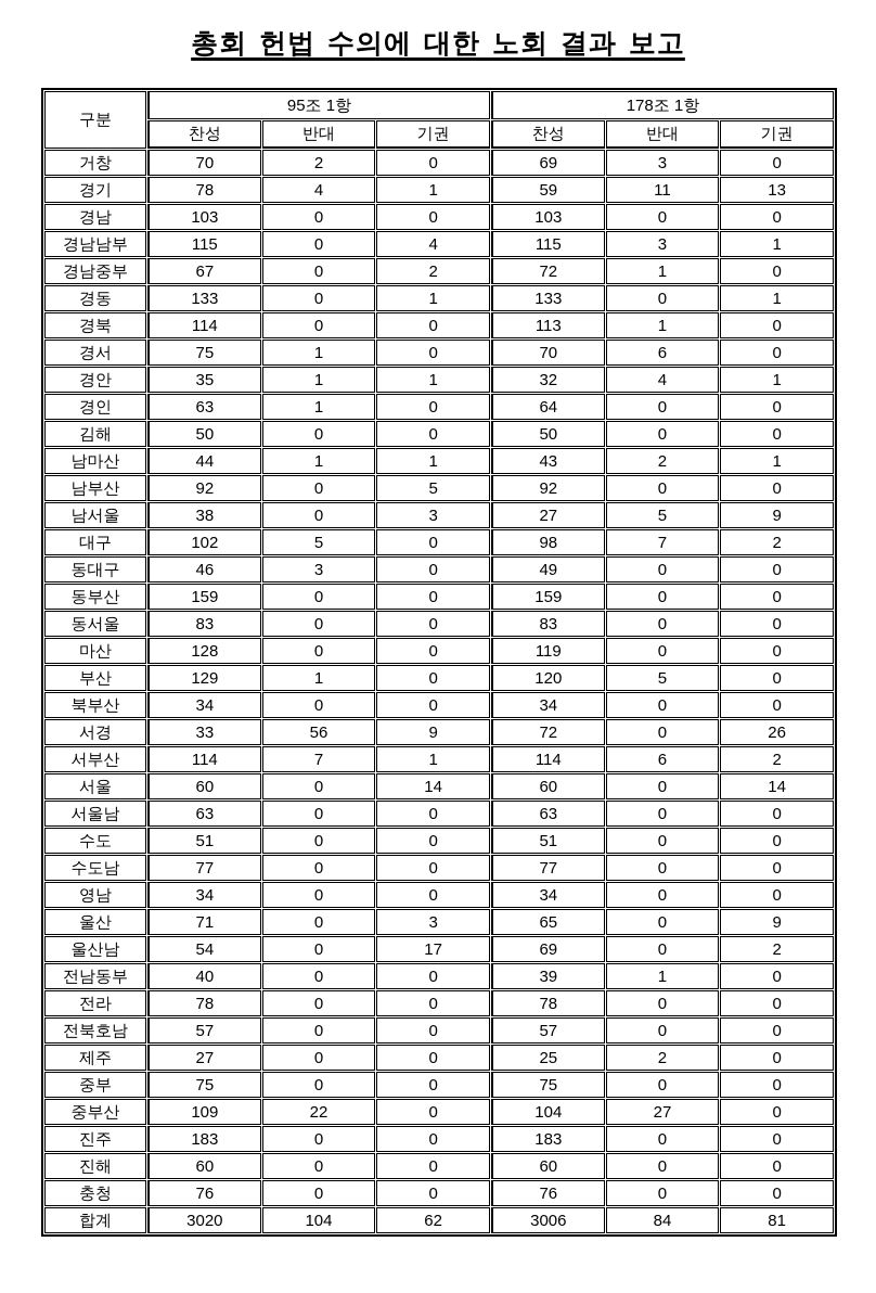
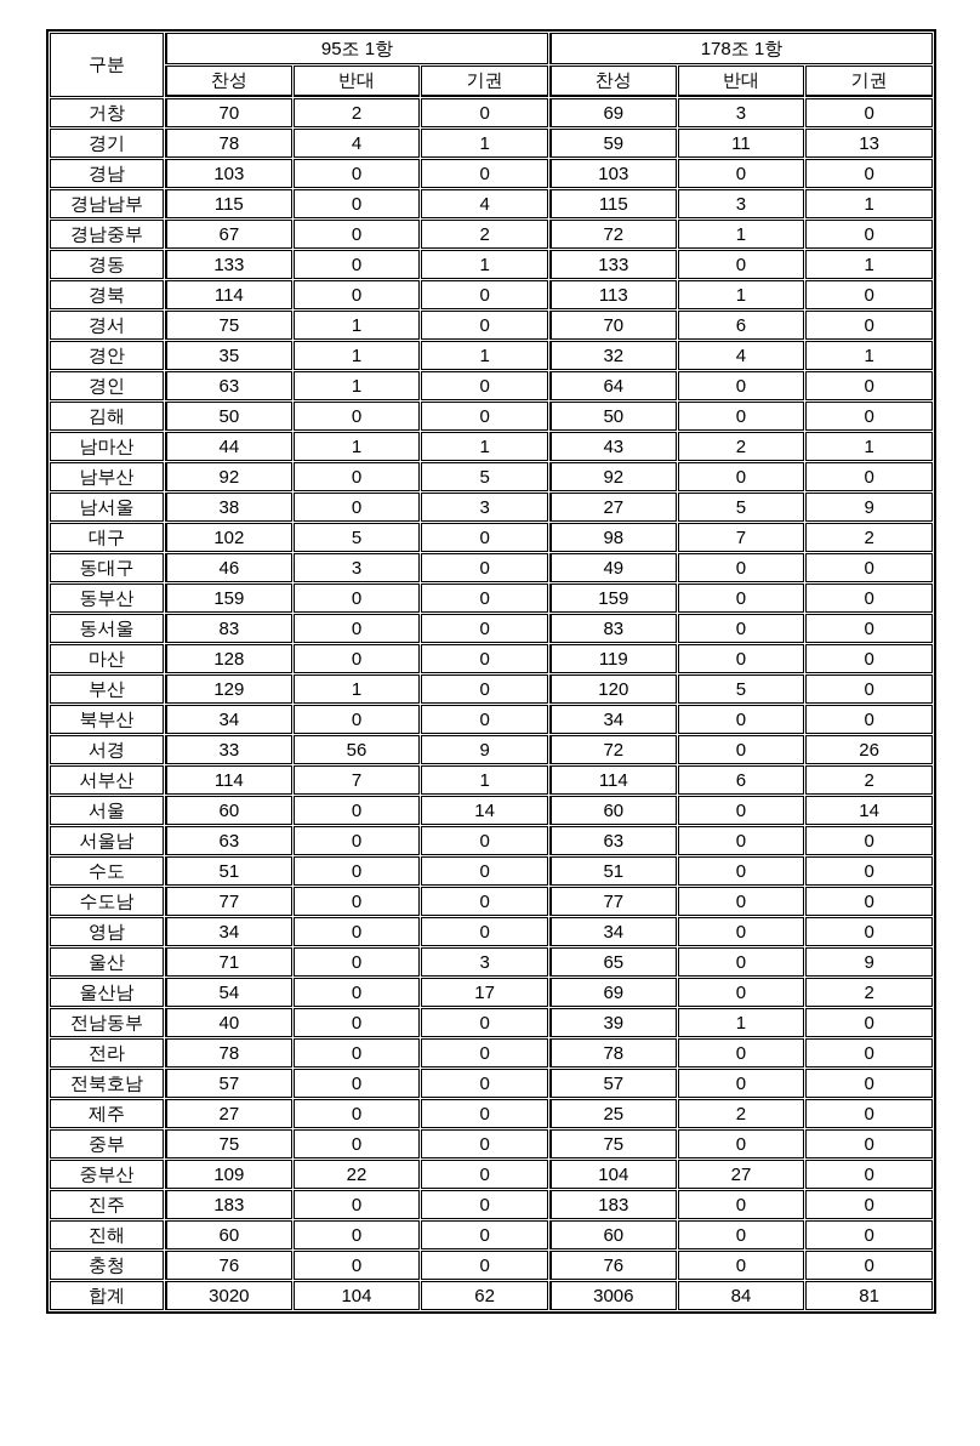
- 총회 헌법 수의에 대한 노회 결과 보고
  구분	95조 1항	178조 1항
  찬성	반대	기권	찬성	반대	기권
  거창	70	2	0	69	3	0
  경기	78	4	1	59	11	13
  경남	103	0	0	103	0	0
  경남남부	115	0	4	115	3	1
  경남중부	67	0	2	72	1	0
  경동	133	0	1	133	0	1
  경북	114	0	0	113	1	0
  경서	75	1	0	70	6	0
  경안	35	1	1	32	4	1
  경인	63	1	0	64	0	0
  김해	50	0	0	50	0	0
  남마산	44	1	1	43	2	1
  남부산	92	0	5	92	0	0
  남서울	38	0	3	27	5	9
  대구	102	5	0	98	7	2
  동대구	46	3	0	49	0	0
  동부산	159	0	0	159	0	0
  동서울	83	0	0	83	0	0
  마산	128	0	0	119	0	0
  부산	129	1	0	120	5	0
  북부산	34	0	0	34	0	0
  서경	33	56	9	72	0	26
  서부산	114	7	1	114	6	2
  서울	60	0	14	60	0	14
  서울남	63	0	0	63	0	0
  수도	51	0	0	51	0	0
  수도남	77	0	0	77	0	0
  영남	34	0	0	34	0	0
  울산	71	0	3	65	0	9
  울산남	54	0	17	69	0	2
  전남동부	40	0	0	39	1	0
  전라	78	0	0	78	0	0
  전북호남	57	0	0	57	0	0
  제주	27	0	0	25	2	0
  중부	75	0	0	75	0	0
  중부산	109	22	0	104	27	0
  진주	183	0	0	183	0	0
  진해	60	0	0	60	0	0
  충청	76	0	0	76	0	0
  합계	3020	104	62	3006	84	81
